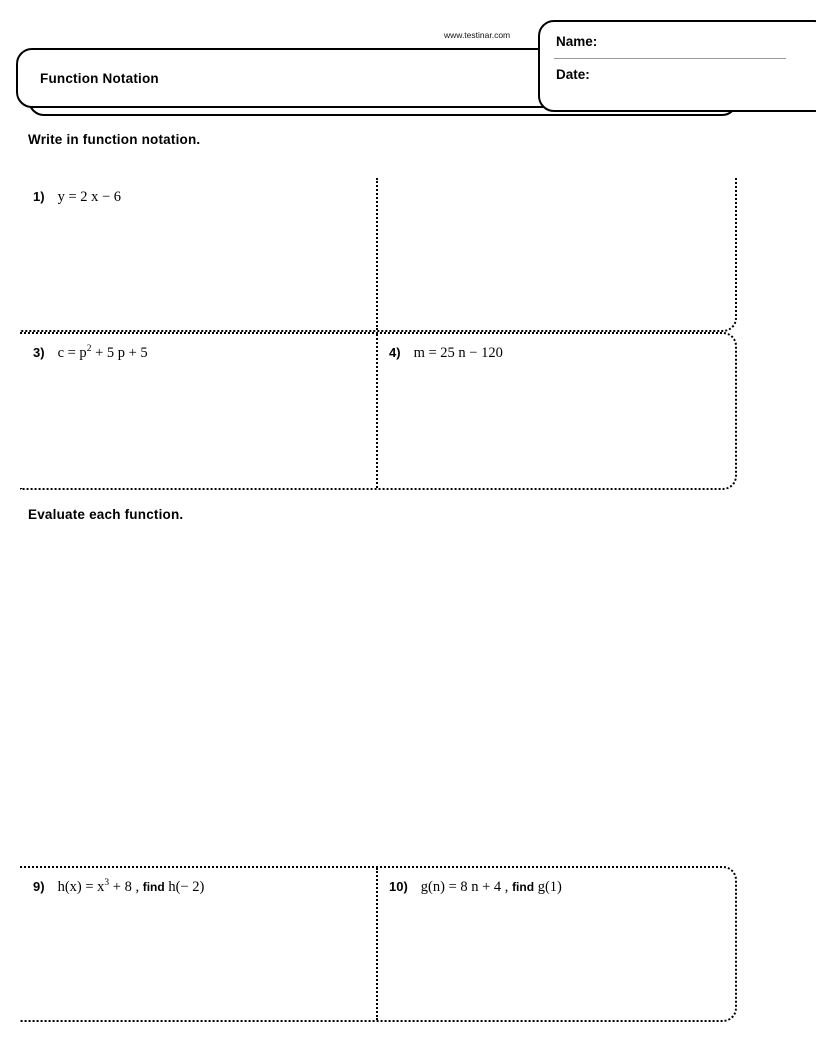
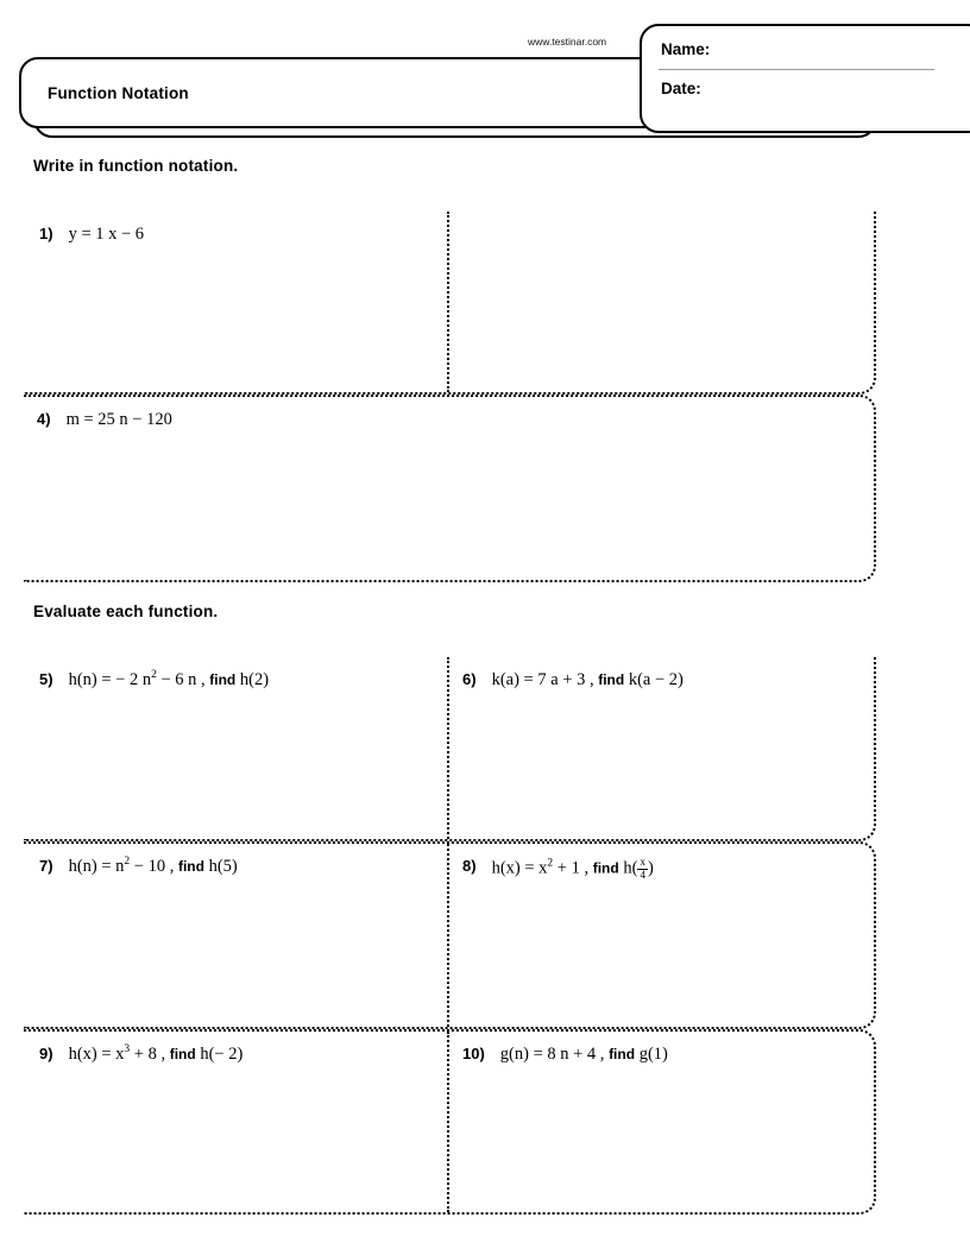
  www.testinar.com
  Function Notation
  Name:
  Date:
  Write in function notation.
  Evaluate each function.
  1)
- y = 2 x − 6
+ y = 1 x − 6
- 3)
- c = p2 + 5 p + 5
  4)
  m = 25 n − 120
+ 5)
+ h(n) = − 2 n2 − 6 n , find h(2)
+ 6)
+ k(a) = 7 a + 3 , find k(a − 2)
+ 7)
+ h(n) = n2 − 10 , find h(5)
+ 8)
+ h(x) = x2 + 1 , find h(
+ x
+ 4
+ )
  9)
  h(x) = x3 + 8 , find h(− 2)
  10)
  g(n) = 8 n + 4 , find g(1)
